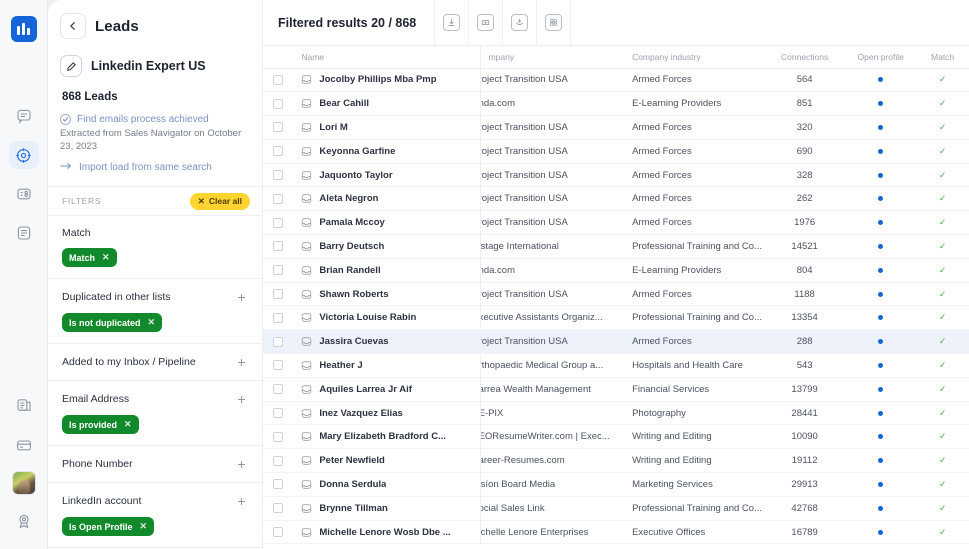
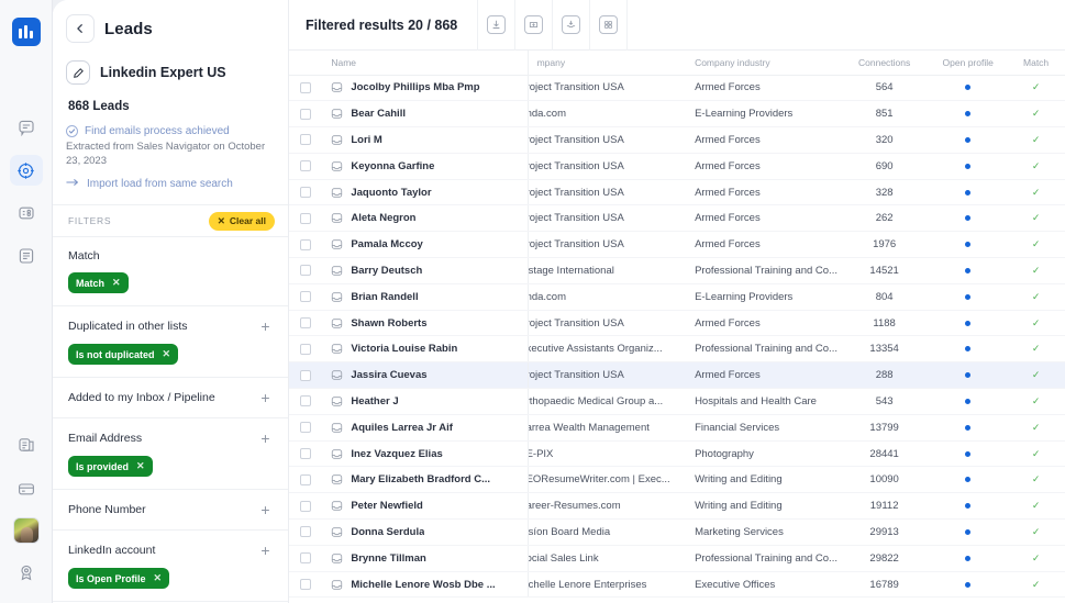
  Leads
  Linkedin Expert US
  868 Leads
  Find emails process achieved
  Extracted from Sales Navigator on October 23, 2023
  Import load from same search
  FILTERS
  ✕
  Clear all
  Match
  Match
  ✕
  Duplicated in other lists
  +
  Is not duplicated
  ✕
  Added to my Inbox / Pipeline
  +
  Email Address
  +
  Is provided
  ✕
  Phone Number
  +
  LinkedIn account
  +
  Is Open Profile
  ✕
  Filtered results 20 / 868
  	Name	mpany	Company industry	Connections	Open profile	Match
  	Jocolby Phillips Mba Pmp	roject Transition USA	Armed Forces	564		✓
  	Bear Cahill	nda.com	E-Learning Providers	851		✓
  	Lori M	roject Transition USA	Armed Forces	320		✓
  	Keyonna Garfine	roject Transition USA	Armed Forces	690		✓
  	Jaquonto Taylor	roject Transition USA	Armed Forces	328		✓
  	Aleta Negron	roject Transition USA	Armed Forces	262		✓
  	Pamala Mccoy	roject Transition USA	Armed Forces	1976		✓
  	Barry Deutsch	istage International	Professional Training and Co...	14521		✓
  	Brian Randell	nda.com	E-Learning Providers	804		✓
  	Shawn Roberts	roject Transition USA	Armed Forces	1188		✓
  	Victoria Louise Rabin	xecutive Assistants Organiz...	Professional Training and Co...	13354		✓
  	Jassira Cuevas	roject Transition USA	Armed Forces	288		✓
  	Heather J	rthopaedic Medical Group a...	Hospitals and Health Care	543		✓
  	Aquiles Larrea Jr Aif	arrea Wealth Management	Financial Services	13799		✓
  	Inez Vazquez Elias	E-PIX	Photography	28441		✓
  	Mary Elizabeth Bradford C...	EOResumeWriter.com | Exec...	Writing and Editing	10090		✓
  	Peter Newfield	areer-Resumes.com	Writing and Editing	19112		✓
  	Donna Serdula	isíon Board Media	Marketing Services	29913		✓
- 	Brynne Tillman	ocial Sales Link	Professional Training and Co...	42768		✓
+ 	Brynne Tillman	ocial Sales Link	Professional Training and Co...	29822		✓
  	Michelle Lenore Wosb Dbe ...	ichelle Lenore Enterprises	Executive Offices	16789		✓
